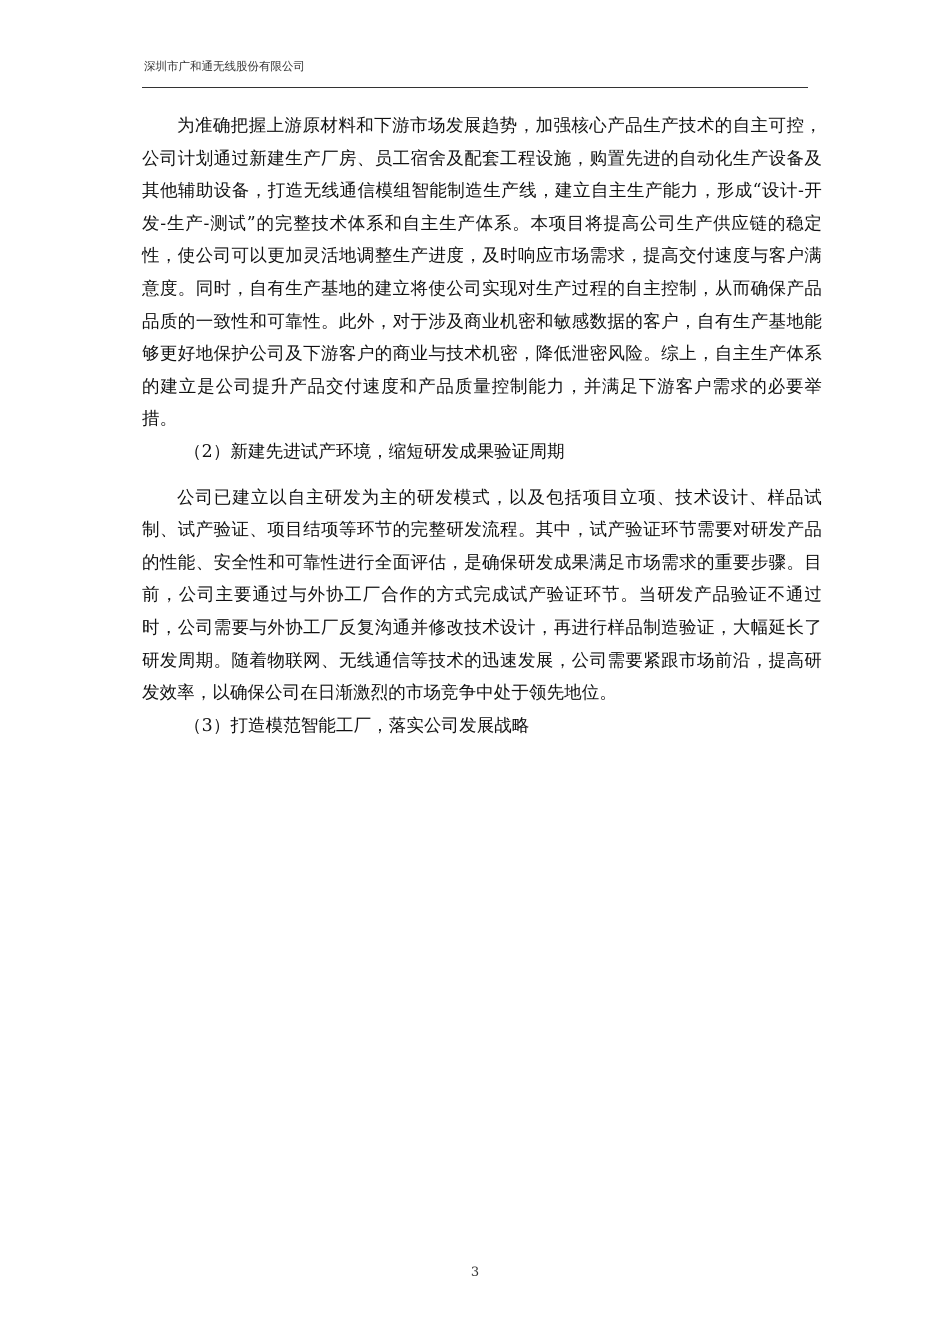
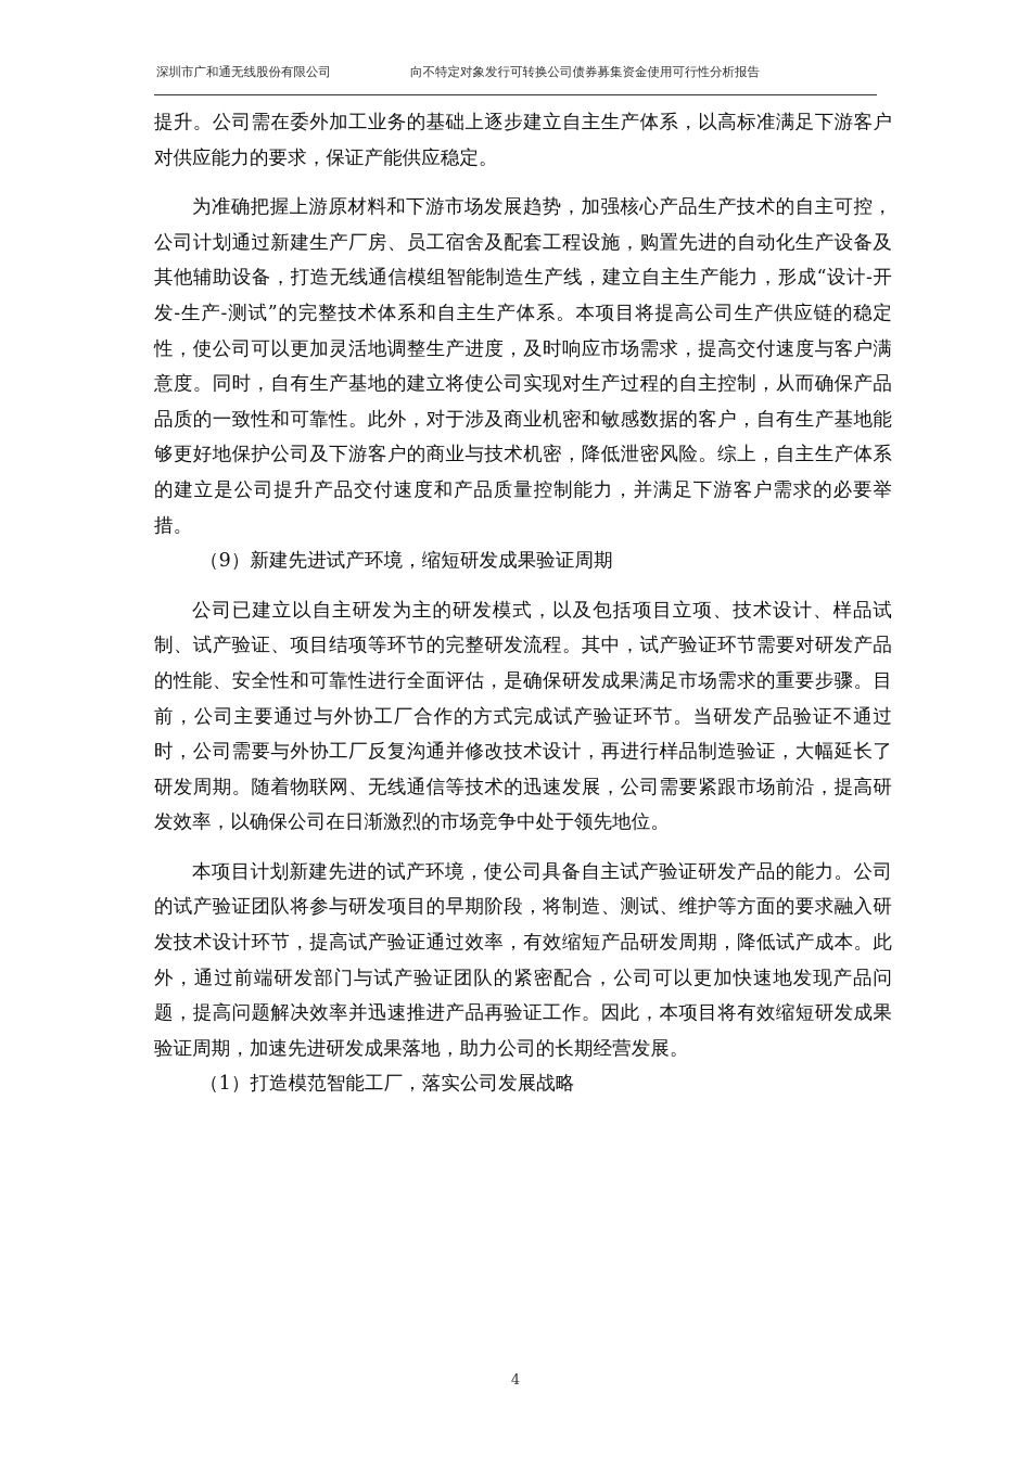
  深圳市广和通无线股份有限公司
+ 向不特定对象发行可转换公司债券募集资金使用可行性分析报告
+ 提升。公司需在委外加工业务的基础上逐步建立自主生产体系，以高标准满足下游客户对供应能力的要求，保证产能供应稳定。
  为准确把握上游原材料和下游市场发展趋势，加强核心产品生产技术的自主可控，公司计划通过新建生产厂房、员工宿舍及配套工程设施，购置先进的自动化生产设备及其他辅助设备，打造无线通信模组智能制造生产线，建立自主生产能力，形成“设计-开发-生产-测试”的完整技术体系和自主生产体系。本项目将提高公司生产供应链的稳定性，使公司可以更加灵活地调整生产进度，及时响应市场需求，提高交付速度与客户满意度。同时，自有生产基地的建立将使公司实现对生产过程的自主控制，从而确保产品品质的一致性和可靠性。此外，对于涉及商业机密和敏感数据的客户，自有生产基地能够更好地保护公司及下游客户的商业与技术机密，降低泄密风险。综上，自主生产体系的建立是公司提升产品交付速度和产品质量控制能力，并满足下游客户需求的必要举措。
- （2）新建先进试产环境，缩短研发成果验证周期
+ （9）新建先进试产环境，缩短研发成果验证周期
  公司已建立以自主研发为主的研发模式，以及包括项目立项、技术设计、样品试制、试产验证、项目结项等环节的完整研发流程。其中，试产验证环节需要对研发产品的性能、安全性和可靠性进行全面评估，是确保研发成果满足市场需求的重要步骤。目前，公司主要通过与外协工厂合作的方式完成试产验证环节。当研发产品验证不通过时，公司需要与外协工厂反复沟通并修改技术设计，再进行样品制造验证，大幅延长了研发周期。随着物联网、无线通信等技术的迅速发展，公司需要紧跟市场前沿，提高研发效率，以确保公司在日渐激烈的市场竞争中处于领先地位。
+ 本项目计划新建先进的试产环境，使公司具备自主试产验证研发产品的能力。公司的试产验证团队将参与研发项目的早期阶段，将制造、测试、维护等方面的要求融入研发技术设计环节，提高试产验证通过效率，有效缩短产品研发周期，降低试产成本。此外，通过前端研发部门与试产验证团队的紧密配合，公司可以更加快速地发现产品问题，提高问题解决效率并迅速推进产品再验证工作。因此，本项目将有效缩短研发成果验证周期，加速先进研发成果落地，助力公司的长期经营发展。
- （3）打造模范智能工厂，落实公司发展战略
+ （1）打造模范智能工厂，落实公司发展战略
- 3
+ 4
